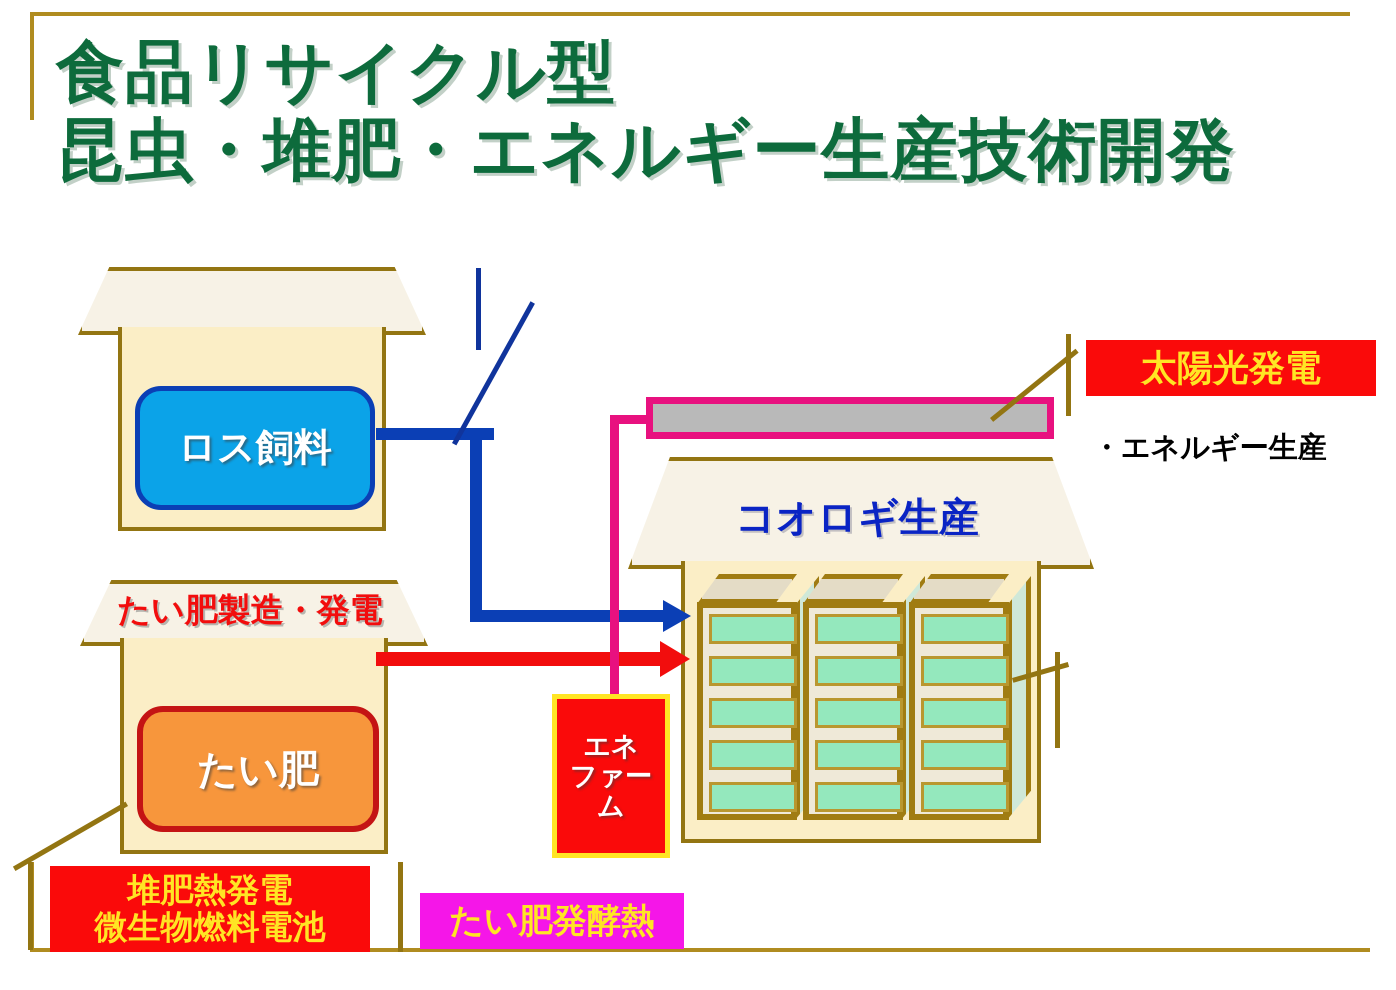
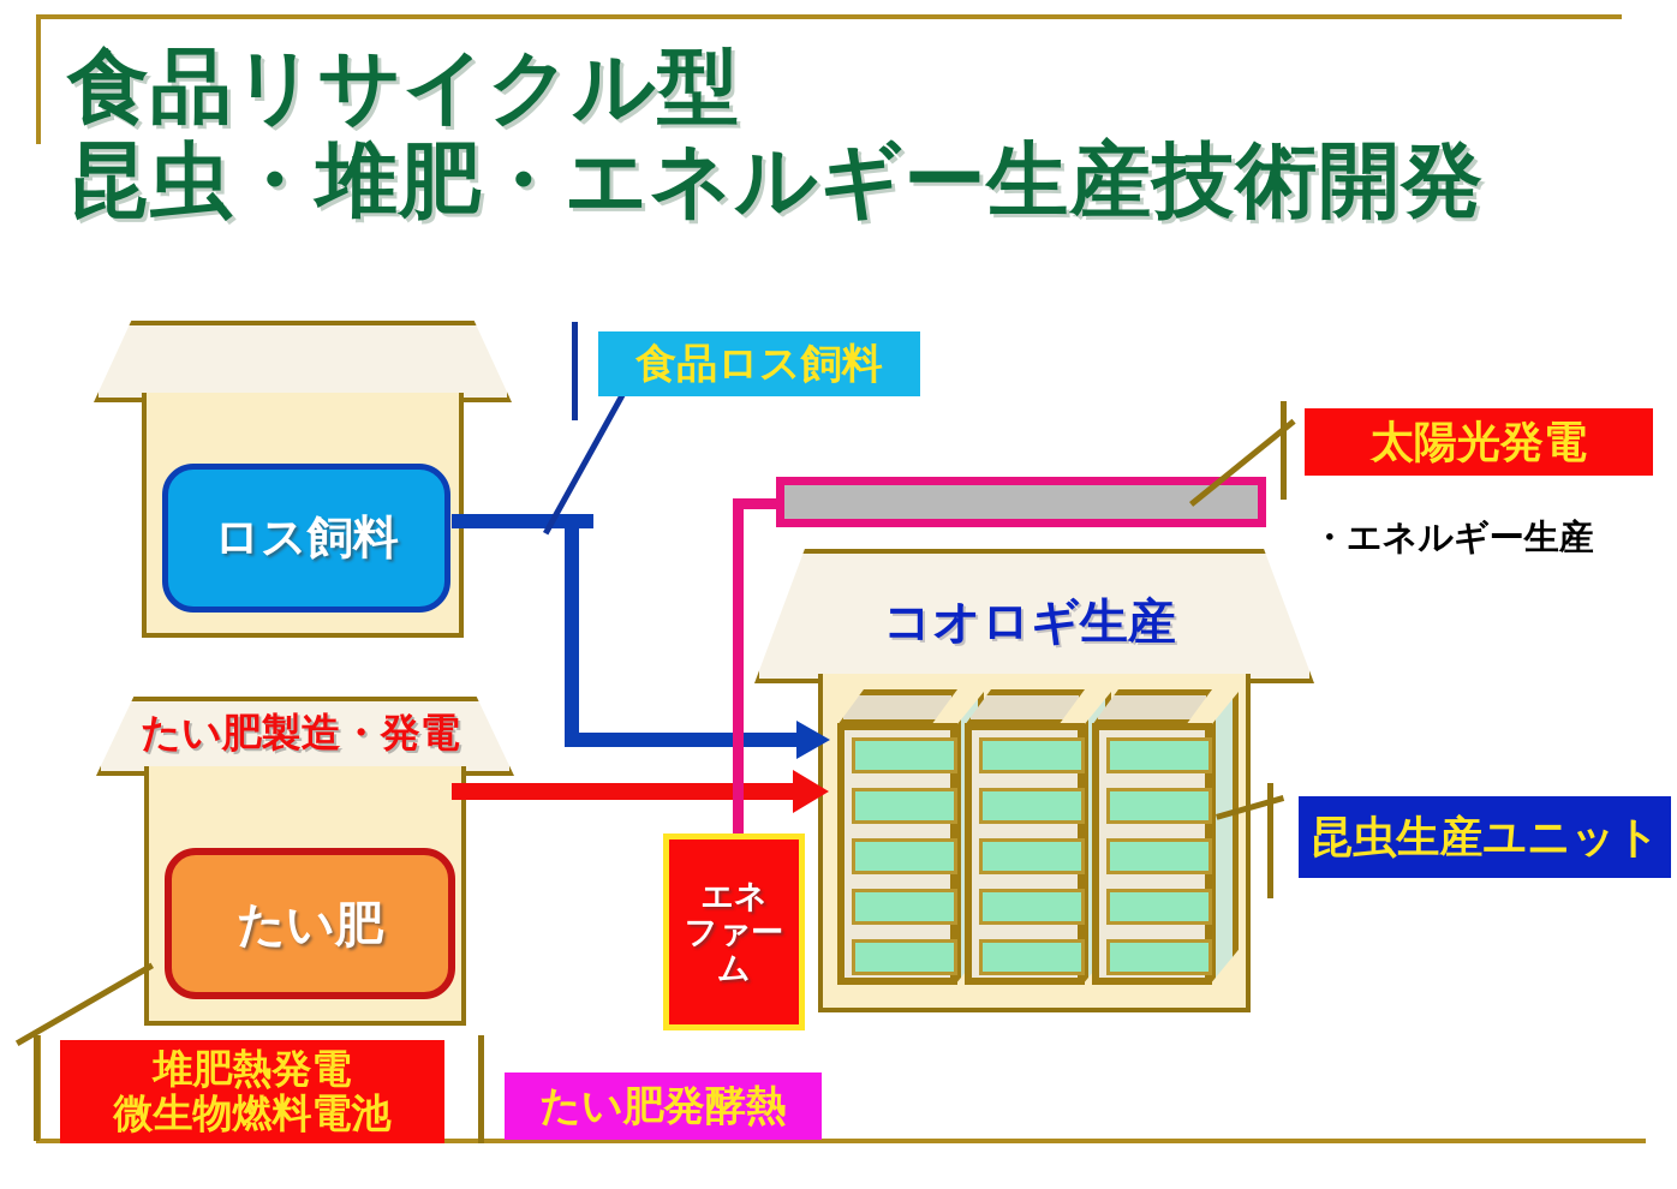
  食品リサイクル型
  昆虫・堆肥・エネルギー生産技術開発
  ロス飼料
  たい肥製造・発電
  たい肥
  太陽光発電
  ・エネルギー生産
  コオロギ生産
+ 昆虫生産ユニット
+ 食品ロス飼料
  エネ
  ファー
  ム
  堆肥熱発電
  微生物燃料電池
  たい肥発酵熱
